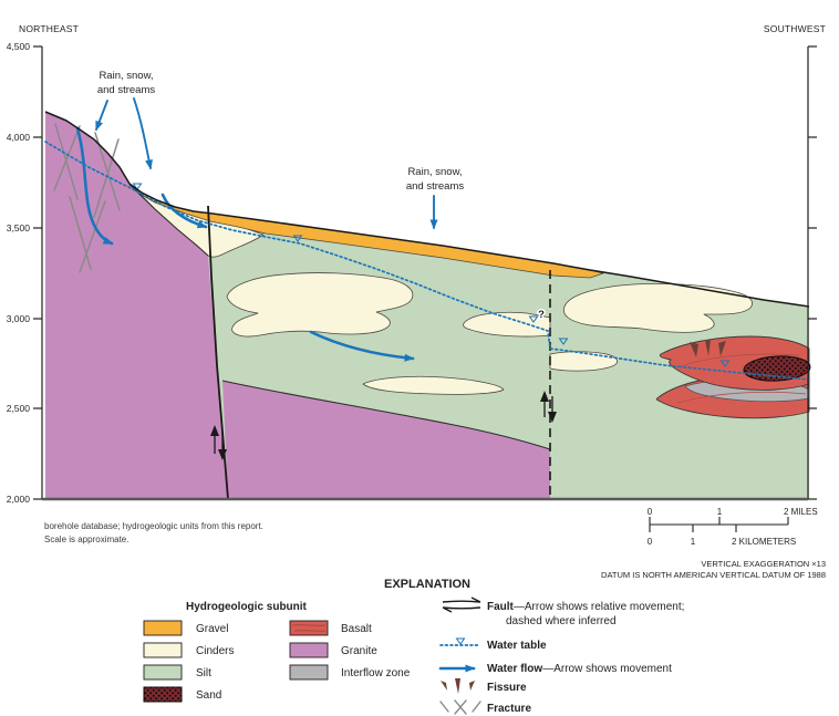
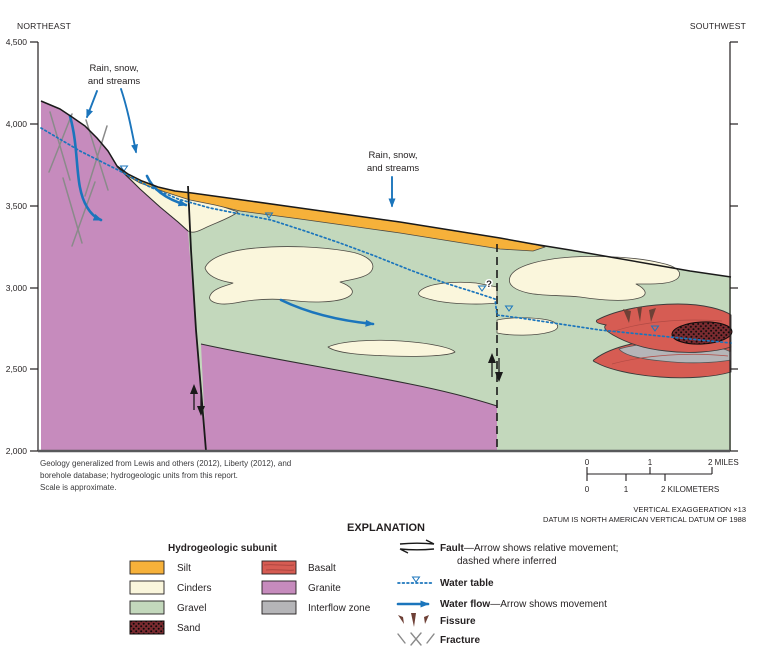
  NORTHEAST
  SOUTHWEST
  ?
  Rain, snow,
  and streams
  Rain, snow,
  and streams
  4,500
  4,000
  3,500
  3,000
  2,500
  2,000
+ Geology generalized from Lewis and others (2012), Liberty (2012), and
  borehole database; hydrogeologic units from this report.
  Scale is approximate.
  0
  1
  2 MILES
  0
  1
  2 KILOMETERS
  VERTICAL EXAGGERATION ×13
  DATUM IS NORTH AMERICAN VERTICAL DATUM OF 1988
  EXPLANATION
  Hydrogeologic subunit
- Gravel
+ Silt
  Cinders
- Silt
+ Gravel
  Sand
  Basalt
  Granite
  Interflow zone
  Fault—Arrow shows relative movement;
  dashed where inferred
  Water table
  Water flow—Arrow shows movement
  Fissure
  Fracture
